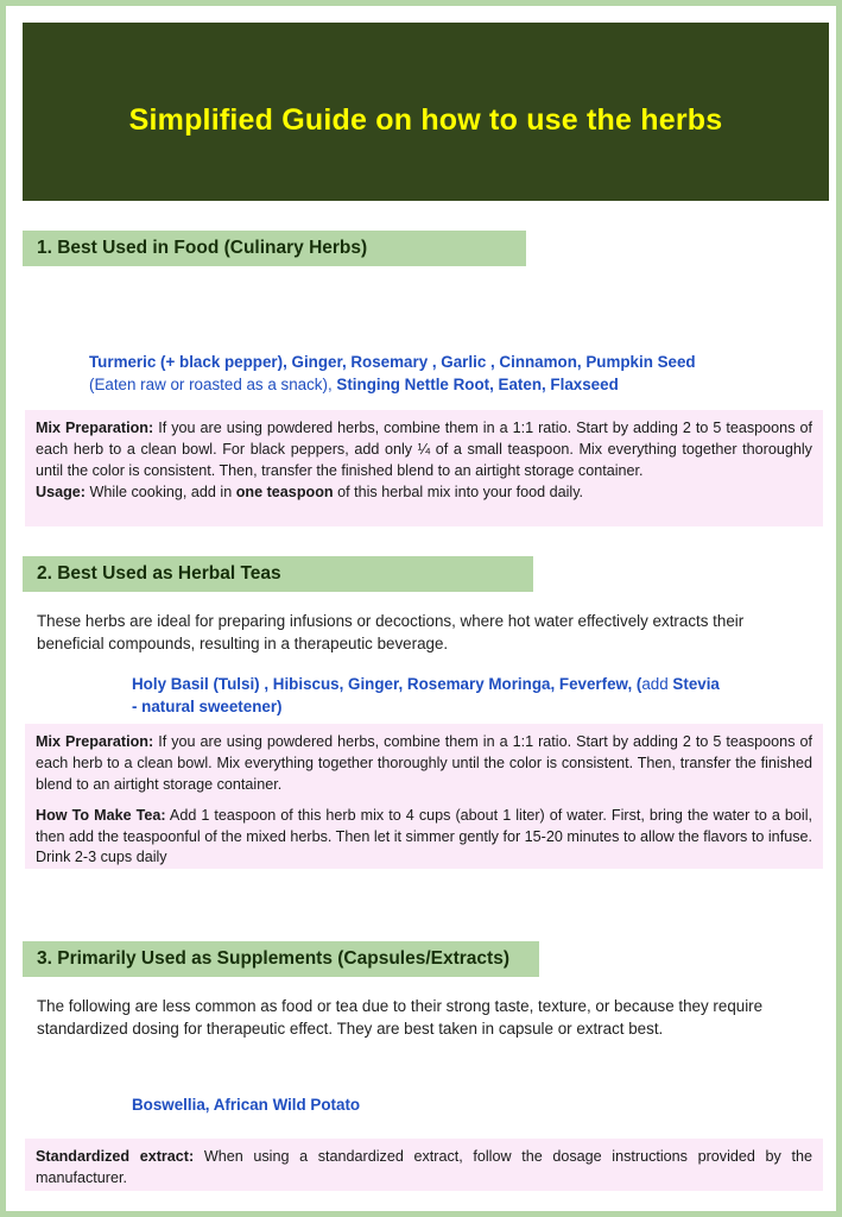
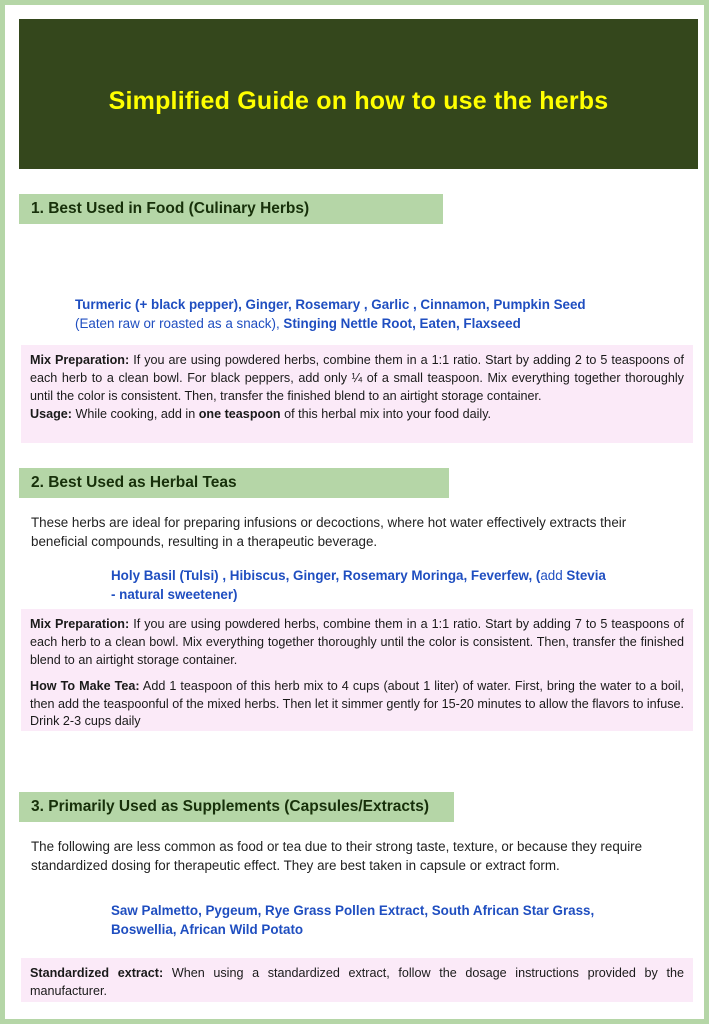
  Simplified Guide on how to use the herbs
  1. Best Used in Food (Culinary Herbs)
  Turmeric (+ black pepper), Ginger, Rosemary , Garlic , Cinnamon, Pumpkin Seed
  (Eaten raw or roasted as a snack), Stinging Nettle Root, Eaten, Flaxseed
  Mix Preparation: If you are using powdered herbs, combine them in a 1:1 ratio. Start by adding 2 to 5 teaspoons of each herb to a clean bowl. For black peppers, add only ¼ of a small teaspoon. Mix everything together thoroughly until the color is consistent. Then, transfer the finished blend to an airtight storage container.
  Usage: While cooking, add in one teaspoon of this herbal mix into your food daily.
  2. Best Used as Herbal Teas
  These herbs are ideal for preparing infusions or decoctions, where hot water effectively extracts their beneficial compounds, resulting in a therapeutic beverage.
  Holy Basil (Tulsi) , Hibiscus, Ginger, Rosemary Moringa, Feverfew, (add Stevia
  - natural sweetener)
- Mix Preparation: If you are using powdered herbs, combine them in a 1:1 ratio. Start by adding 2 to 5 teaspoons of each herb to a clean bowl. Mix everything together thoroughly until the color is consistent. Then, transfer the finished blend to an airtight storage container.
+ Mix Preparation: If you are using powdered herbs, combine them in a 1:1 ratio. Start by adding 7 to 5 teaspoons of each herb to a clean bowl. Mix everything together thoroughly until the color is consistent. Then, transfer the finished blend to an airtight storage container.
  How To Make Tea: Add 1 teaspoon of this herb mix to 4 cups (about 1 liter) of water. First, bring the water to a boil, then add the teaspoonful of the mixed herbs. Then let it simmer gently for 15-20 minutes to allow the flavors to infuse. Drink 2-3 cups daily
  3. Primarily Used as Supplements (Capsules/Extracts)
- The following are less common as food or tea due to their strong taste, texture, or because they require standardized dosing for therapeutic effect. They are best taken in capsule or extract best.
+ The following are less common as food or tea due to their strong taste, texture, or because they require standardized dosing for therapeutic effect. They are best taken in capsule or extract form.
+ Saw Palmetto, Pygeum, Rye Grass Pollen Extract, South African Star Grass,
  Boswellia, African Wild Potato
  Standardized extract: When using a standardized extract, follow the dosage instructions provided by the manufacturer.
